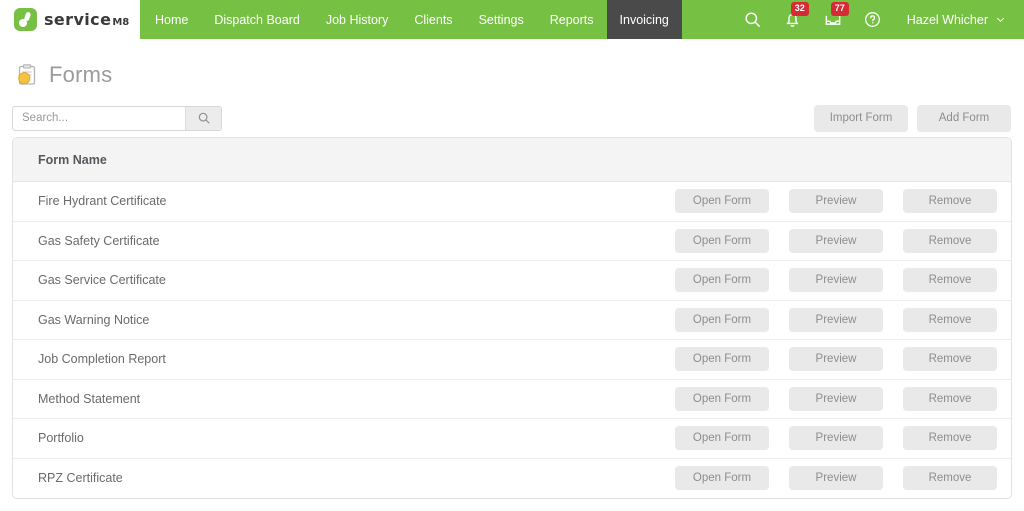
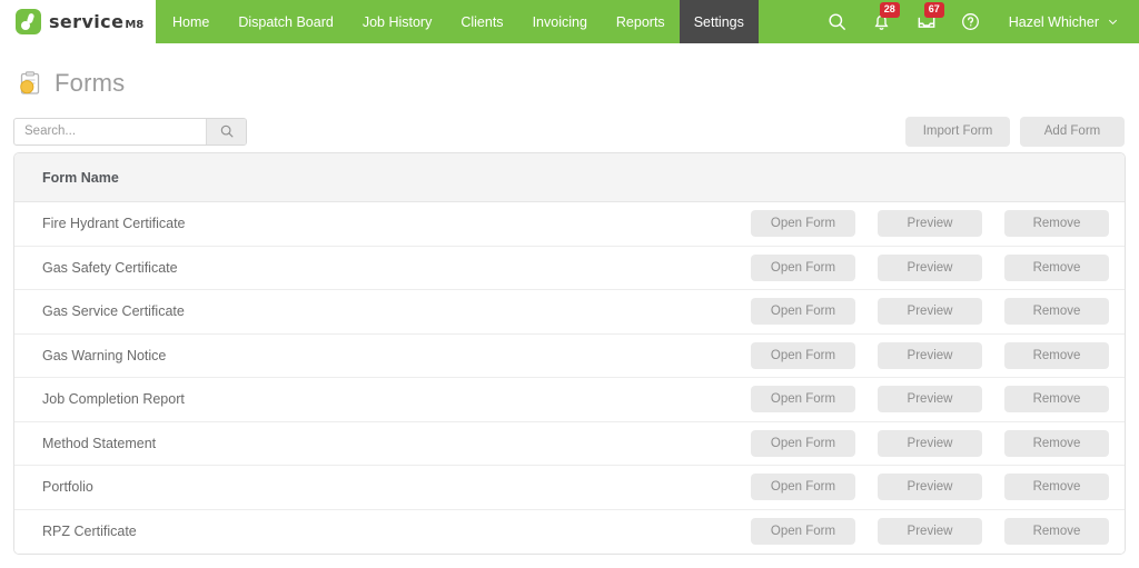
  service
  M8
  Home
  Dispatch Board
  Job History
  Clients
- Settings
+ Invoicing
  Reports
- Invoicing
+ Settings
- 32
+ 28
- 77
+ 67
  Hazel Whicher
  Forms
  Search...
  Import Form
  Add Form
  Form Name
  Fire Hydrant Certificate
  Open Form
  Preview
  Remove
  Gas Safety Certificate
  Open Form
  Preview
  Remove
  Gas Service Certificate
  Open Form
  Preview
  Remove
  Gas Warning Notice
  Open Form
  Preview
  Remove
  Job Completion Report
  Open Form
  Preview
  Remove
  Method Statement
  Open Form
  Preview
  Remove
  Portfolio
  Open Form
  Preview
  Remove
  RPZ Certificate
  Open Form
  Preview
  Remove
